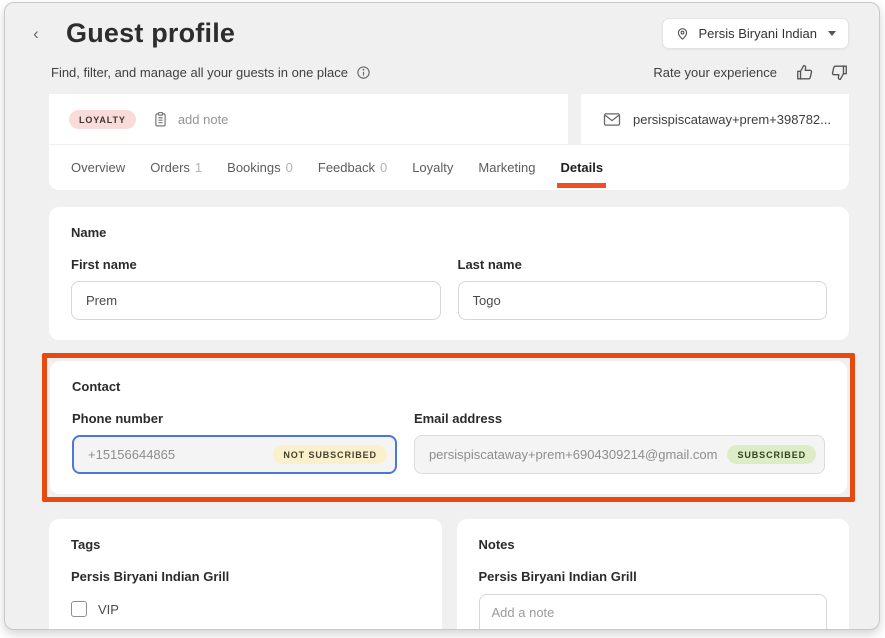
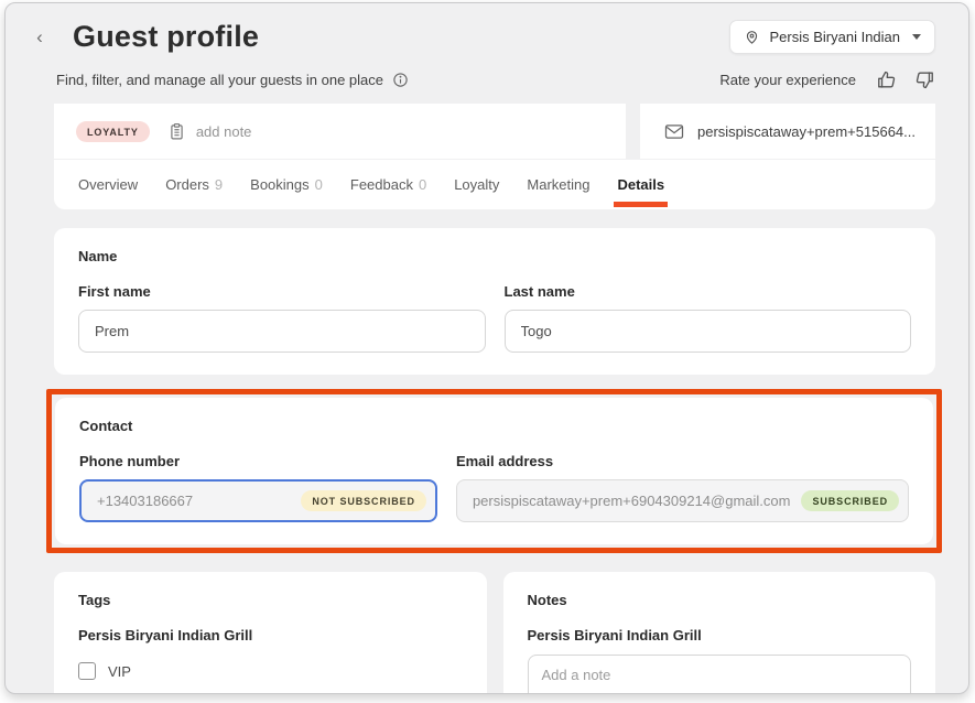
  ‹
  Guest profile
  Persis Biryani Indian
  Find, filter, and manage all your guests in one place
  Rate your experience
  LOYALTY
  add note
- persispiscataway+prem+398782...
+ persispiscataway+prem+515664...
  Overview
  Orders
- 1
+ 9
  Bookings
  0
  Feedback
  0
  Loyalty
  Marketing
  Details
  Name
  First name
  Prem
  Last name
  Togo
  Contact
  Phone number
- +15156644865
+ +13403186667
  NOT SUBSCRIBED
  Email address
  persispiscataway+prem+6904309214@gmail.com
  SUBSCRIBED
  Tags
  Persis Biryani Indian Grill
  VIP
  Notes
  Persis Biryani Indian Grill
  Add a note
